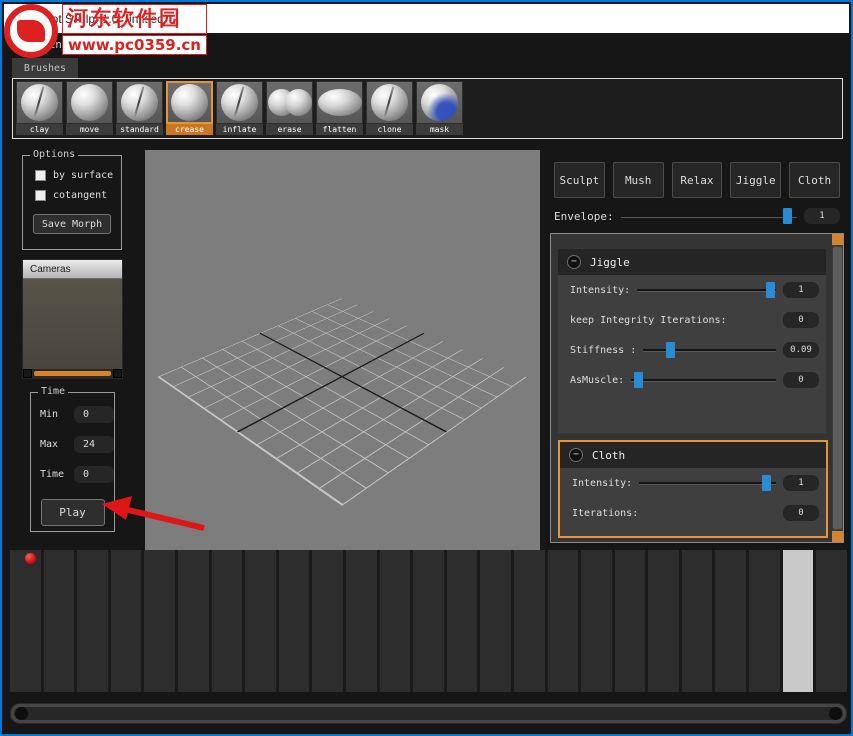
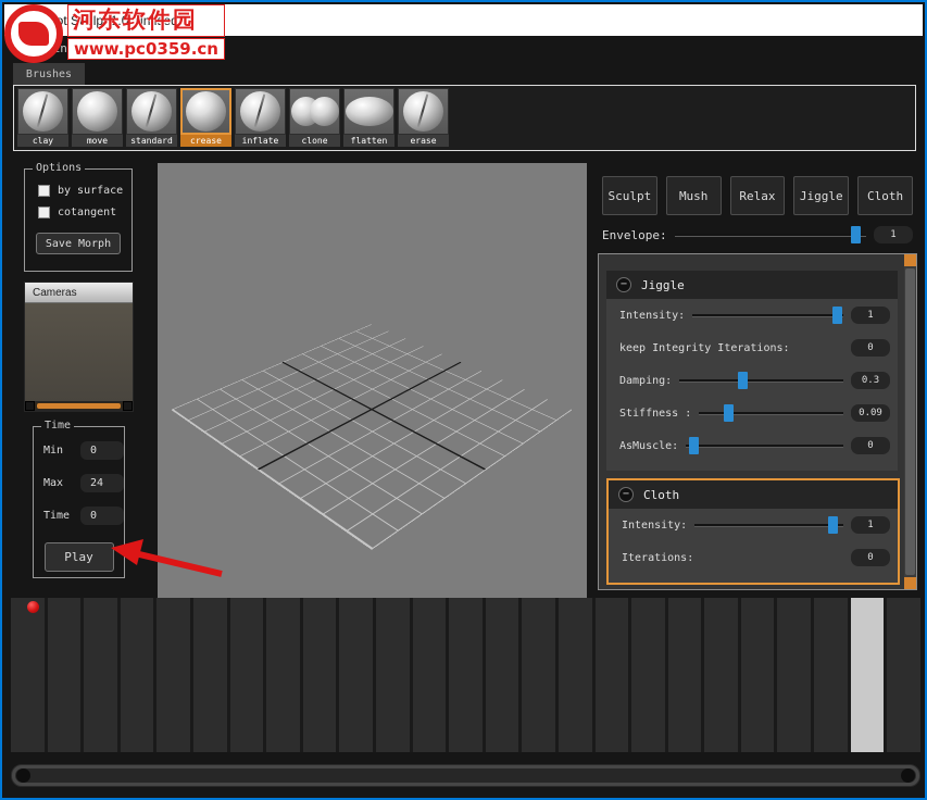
  t Sculpt 1.0: untitled
  Brushes
  clay
  move
  standard
  crease
  inflate
- erase
+ clone
  flatten
- clone
+ erase
- mask
  Options
  by surface
  cotangent
  Save Morph
  Cameras
  Time
  Min
  0
  Max
  24
  Time
  0
  Play
  Sculpt
  Mush
  Relax
  Jiggle
  Cloth
  Envelope:
  1
  −
  Jiggle
  Intensity:
  1
  keep Integrity Iterations:
  0
+ Damping:
+ 0.3
  Stiffness :
  0.09
  AsMuscle:
  0
  −
  Cloth
  Intensity:
  1
  Iterations:
  0
  河东软件园
  www.pc0359.cn
